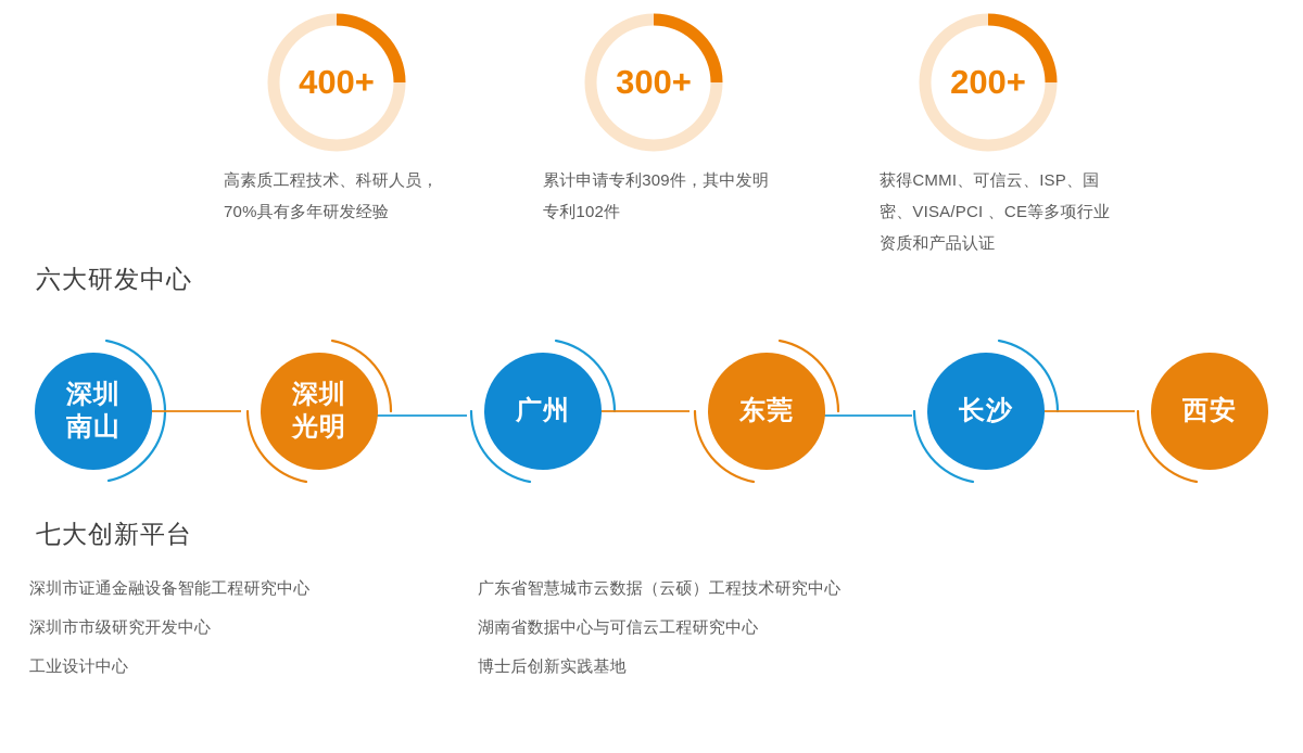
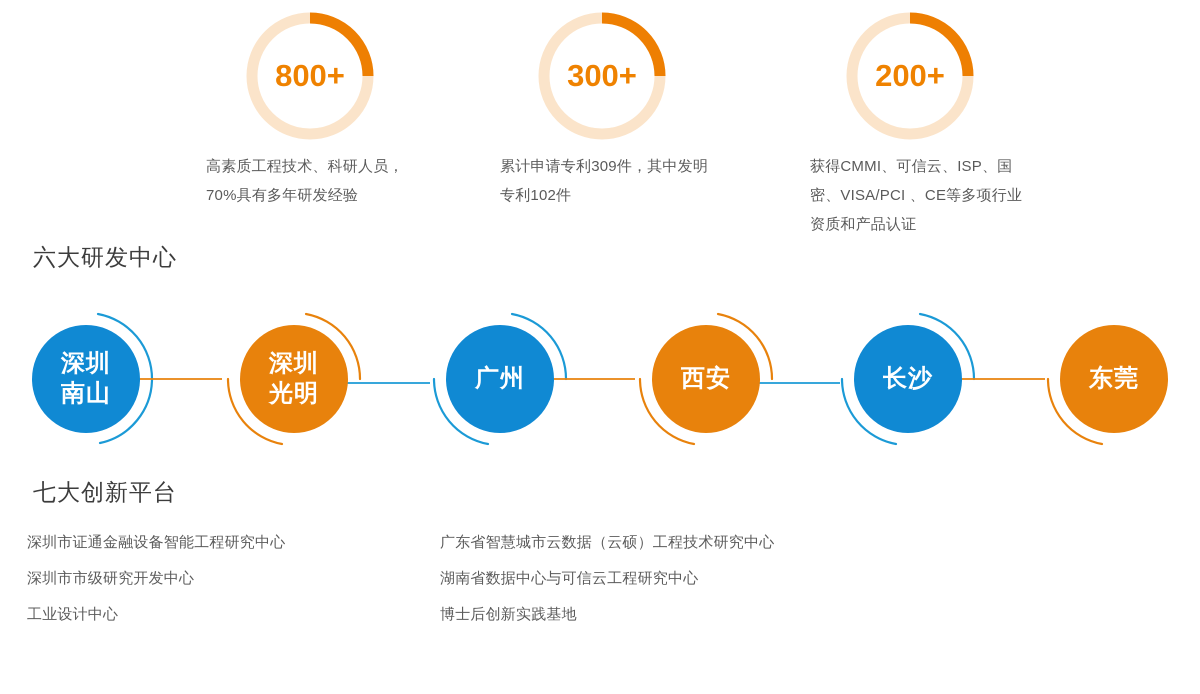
- 400+
+ 800+
  高素质工程技术、科研人员，
  70%具有多年研发经验
  300+
  累计申请专利309件，其中发明
  专利102件
  200+
  获得CMMI、可信云、ISP、国
  密、VISA/PCI 、CE等多项行业
  资质和产品认证
  六大研发中心
  深圳
  南山
  深圳
  光明
  广州
- 东莞
+ 西安
  长沙
- 西安
+ 东莞
  七大创新平台
  深圳市证通金融设备智能工程研究中心
  深圳市市级研究开发中心
  工业设计中心
  广东省智慧城市云数据（云硕）工程技术研究中心
  湖南省数据中心与可信云工程研究中心
  博士后创新实践基地
